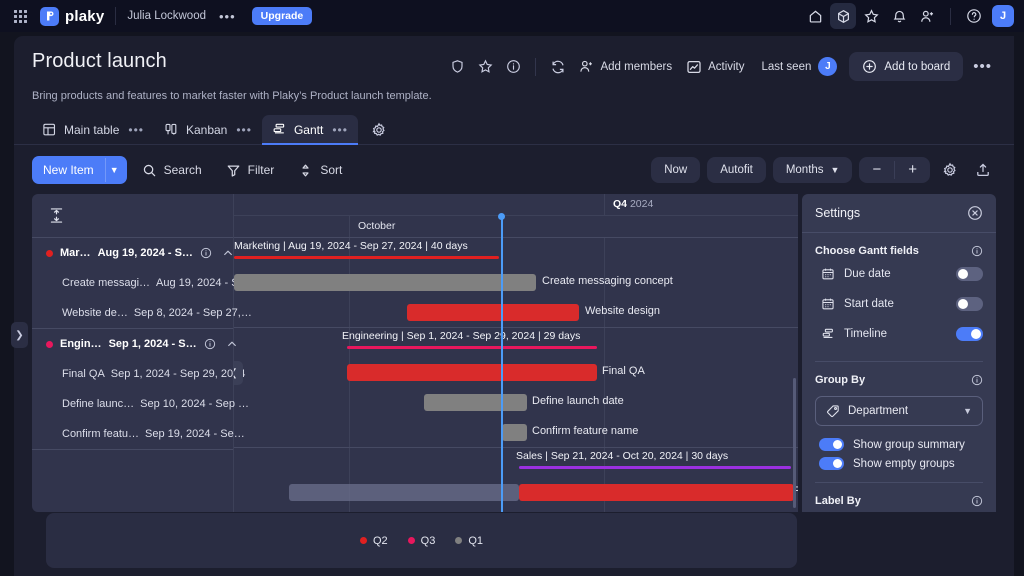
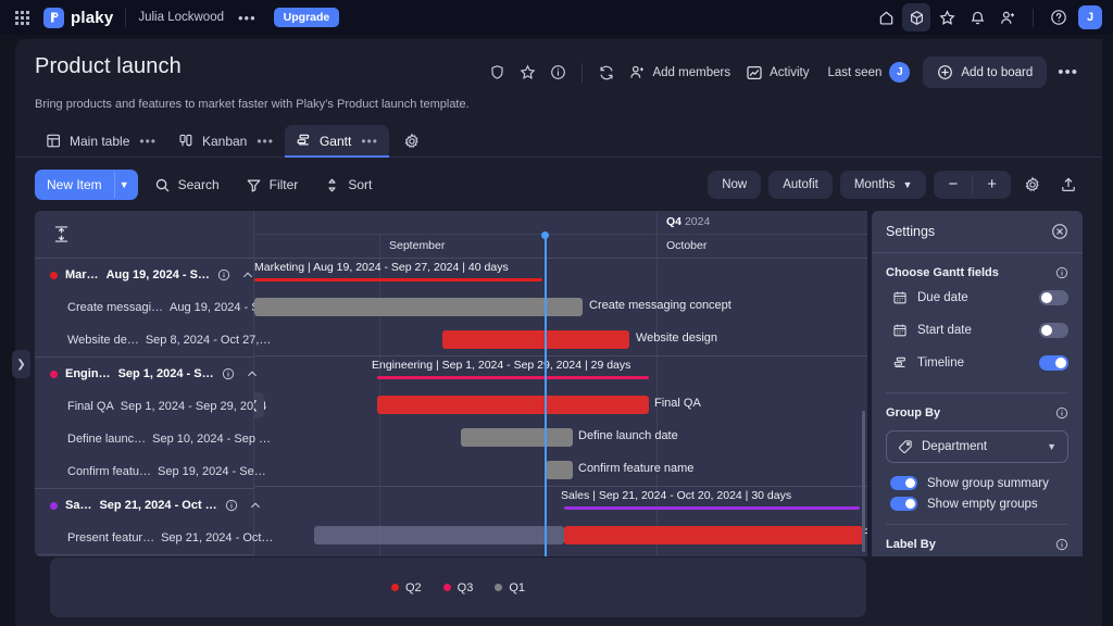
  plaky
  Julia Lockwood
  •••
  Upgrade
  J
  ❯
  Product launch
  Add members
  Activity
  Last seen
  J
  Add to board
  •••
  Bring products and features to market faster with Plaky’s Product launch template.
  Main table
  •••
  Kanban
  •••
  Gantt
  •••
  New Item
  ▼
  Search
  Filter
  Sort
  Now
  Autofit
  Months
  ▼
  −
  +
  Mar…
  Aug 19, 2024 - S…
  Create messagi…
  Aug 19, 2024 -
  Website de…
- Sep 8, 2024 - Sep 27,…
+ Sep 8, 2024 - Oct 27,…
  Engin…
  Sep 1, 2024 - S…
  Final QA
  Sep 1, 2024 - Sep 29, 20
  Define launc…
  Sep 10, 2024 - Sep …
  Confirm featu…
  Sep 19, 2024 - Se…
+ Sa…
+ Sep 21, 2024 - Oct …
+ Present featur…
+ Sep 21, 2024 - Oct…
  ❮
  Q4 2024
+ September
  October
  Marketing | Aug 19, 2024 - Sep 27, 2024 | 40 days
  Create messaging concept
  Website design
  Engineering | Sep 1, 2024 - Sep 2, 2024 | 29 days
  Final QA
  Define launch date
  Confirm feature name
  Sales | Sep 21, 2024 - Oct 20, 2024 | 30 days
  Settings
  Choose Gantt fields
  Due date
  Start date
  Timeline
  Group By
  Department
  ▼
  Show group summary
  Show empty groups
  Label By
  Q2
  Q3
  Q1
